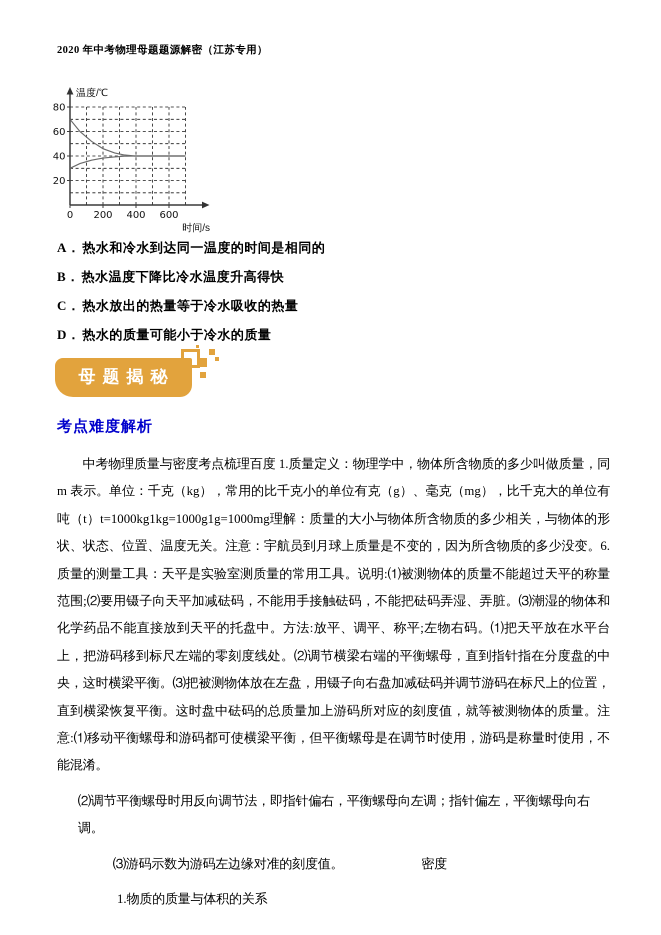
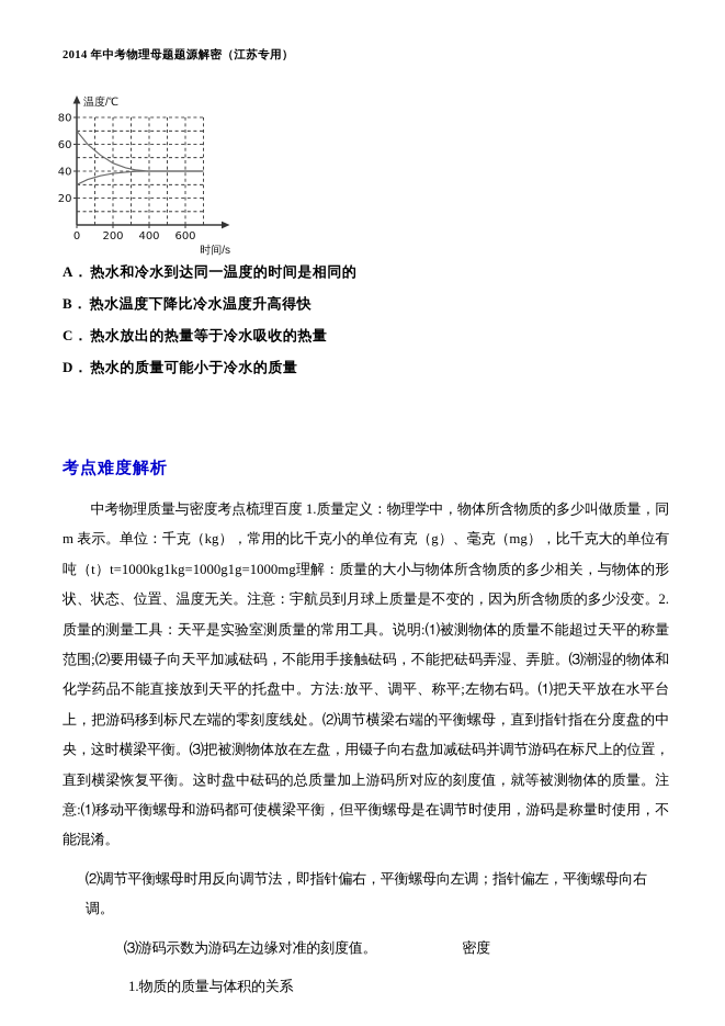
- 2020 年中考物理母题题源解密（江苏专用）
+ 2014 年中考物理母题题源解密（江苏专用）
  20
  40
  60
  80
  0
  200
  400
  600
  温度/℃
  时间/s
  A． 热水和冷水到达同一温度的时间是相同的
  B． 热水温度下降比冷水温度升高得快
  C． 热水放出的热量等于冷水吸收的热量
  D． 热水的质量可能小于冷水的质量
- 母题揭秘
  考点难度解析
- 中考物理质量与密度考点梳理百度 1.质量定义：物理学中，物体所含物质的多少叫做质量，同 m 表示。单位：千克（kg），常用的比千克小的单位有克（g）、毫克（mg），比千克大的单位有吨（t）t=1000kg1kg=1000g1g=1000mg理解：质量的大小与物体所含物质的多少相关，与物体的形状、状态、位置、温度无关。注意：宇航员到月球上质量是不变的，因为所含物质的多少没变。6.质量的测量工具：天平是实验室测质量的常用工具。说明:⑴被测物体的质量不能超过天平的称量范围;⑵要用镊子向天平加减砝码，不能用手接触砝码，不能把砝码弄湿、弄脏。⑶潮湿的物体和化学药品不能直接放到天平的托盘中。方法:放平、调平、称平;左物右码。⑴把天平放在水平台上，把游码移到标尺左端的零刻度线处。⑵调节横梁右端的平衡螺母，直到指针指在分度盘的中央，这时横梁平衡。⑶把被测物体放在左盘，用镊子向右盘加减砝码并调节游码在标尺上的位置，直到横梁恢复平衡。这时盘中砝码的总质量加上游码所对应的刻度值，就等被测物体的质量。注意:⑴移动平衡螺母和游码都可使横梁平衡，但平衡螺母是在调节时使用，游码是称量时使用，不能混淆。
+ 中考物理质量与密度考点梳理百度 1.质量定义：物理学中，物体所含物质的多少叫做质量，同 m 表示。单位：千克（kg），常用的比千克小的单位有克（g）、毫克（mg），比千克大的单位有吨（t）t=1000kg1kg=1000g1g=1000mg理解：质量的大小与物体所含物质的多少相关，与物体的形状、状态、位置、温度无关。注意：宇航员到月球上质量是不变的，因为所含物质的多少没变。2.质量的测量工具：天平是实验室测质量的常用工具。说明:⑴被测物体的质量不能超过天平的称量范围;⑵要用镊子向天平加减砝码，不能用手接触砝码，不能把砝码弄湿、弄脏。⑶潮湿的物体和化学药品不能直接放到天平的托盘中。方法:放平、调平、称平;左物右码。⑴把天平放在水平台上，把游码移到标尺左端的零刻度线处。⑵调节横梁右端的平衡螺母，直到指针指在分度盘的中央，这时横梁平衡。⑶把被测物体放在左盘，用镊子向右盘加减砝码并调节游码在标尺上的位置，直到横梁恢复平衡。这时盘中砝码的总质量加上游码所对应的刻度值，就等被测物体的质量。注意:⑴移动平衡螺母和游码都可使横梁平衡，但平衡螺母是在调节时使用，游码是称量时使用，不能混淆。
  ⑵调节平衡螺母时用反向调节法，即指针偏右，平衡螺母向左调；指针偏左，平衡螺母向右调。
  ⑶游码示数为游码左边缘对准的刻度值。 密度
  1.物质的质量与体积的关系
